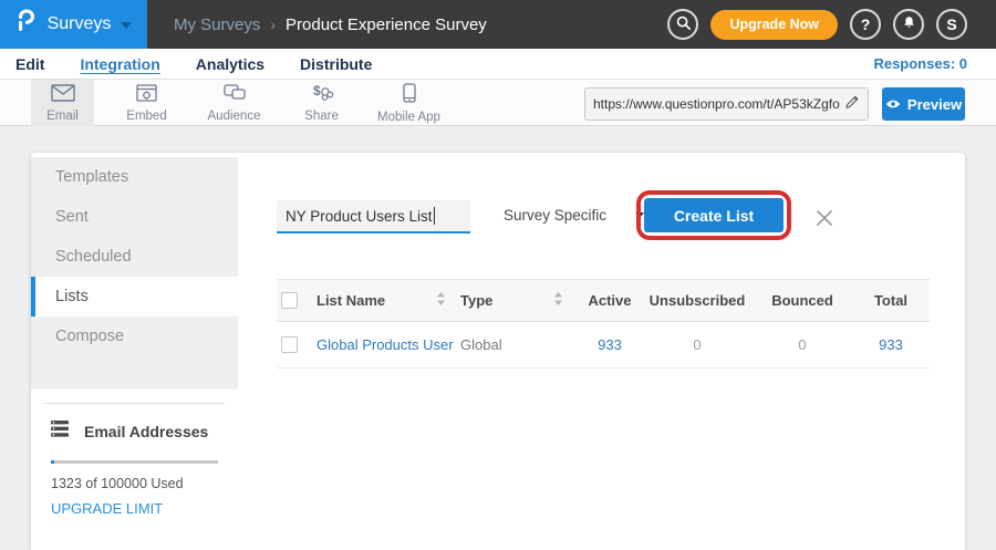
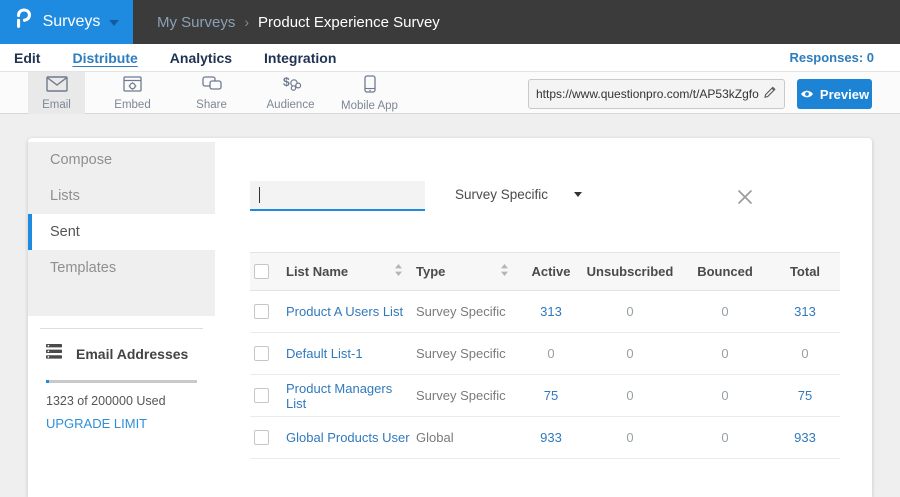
  Surveys
  My Surveys
  ›
  Product Experience Survey
- Upgrade Now
- ?
- S
  Edit
- Integration
+ Distribute
  Analytics
- Distribute
+ Integration
  Responses: 0
  Email
  Embed
- Audience
+ Share
  $
- Share
+ Audience
  Mobile App
  https://www.questionpro.com/t/AP53kZgfo
  Preview
- Templates
+ Compose
- Sent
+ Lists
- Scheduled
- Lists
+ Sent
- Compose
+ Templates
  Email Addresses
- 1323 of 100000 Used
+ 1323 of 200000 Used
  UPGRADE LIMIT
- NY Product Users List
  Survey Specific
- Create List
  	List Name	Type	Active	Unsubscribed	Bounced	Total
+ 	Product A Users List	Survey Specific	313	0	0	313
+ 	Default List-1	Survey Specific	0	0	0	0
+ 	Product Managers List	Survey Specific	75	0	0	75
  	Global Products User	Global	933	0	0	933
